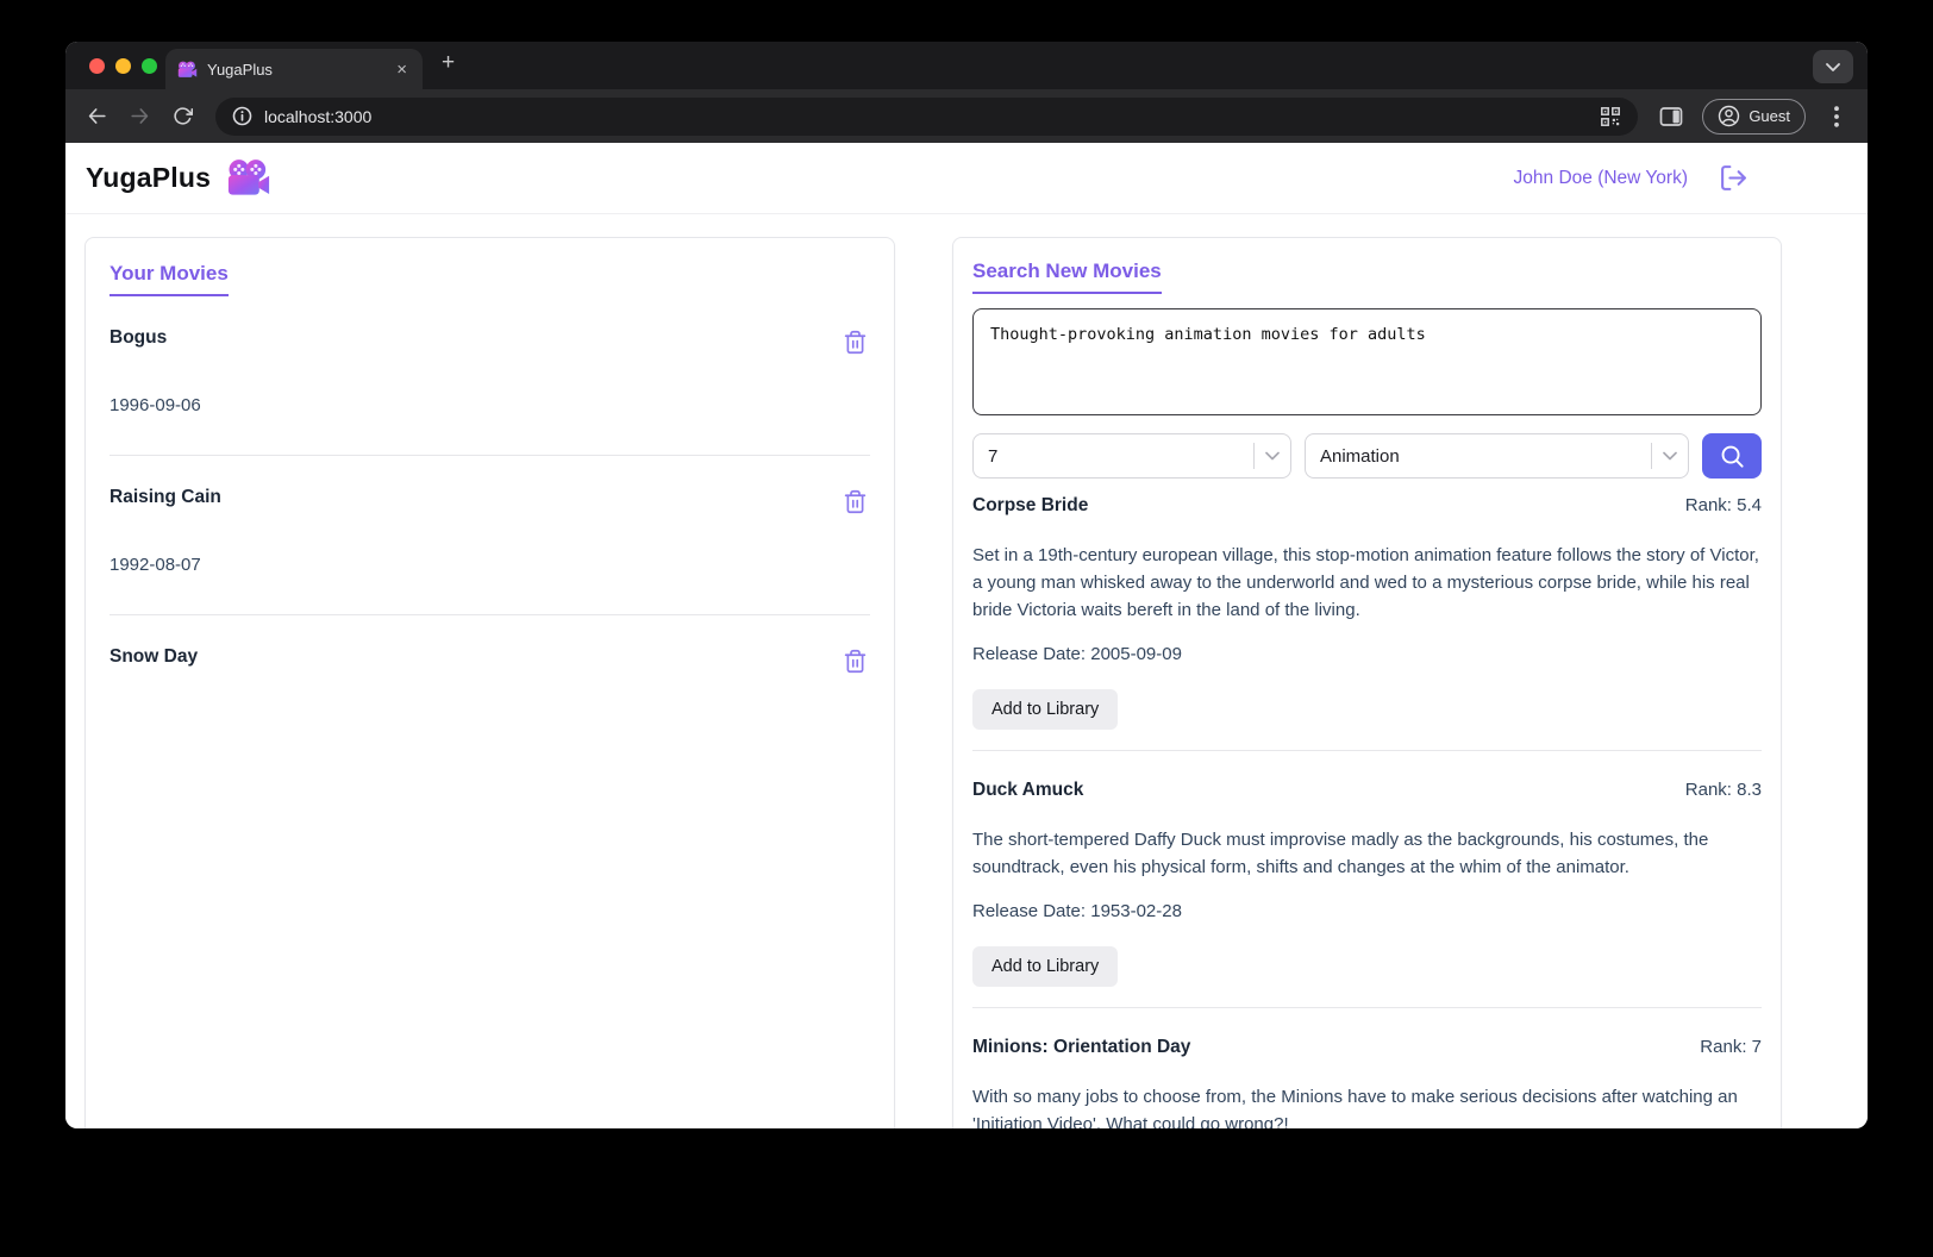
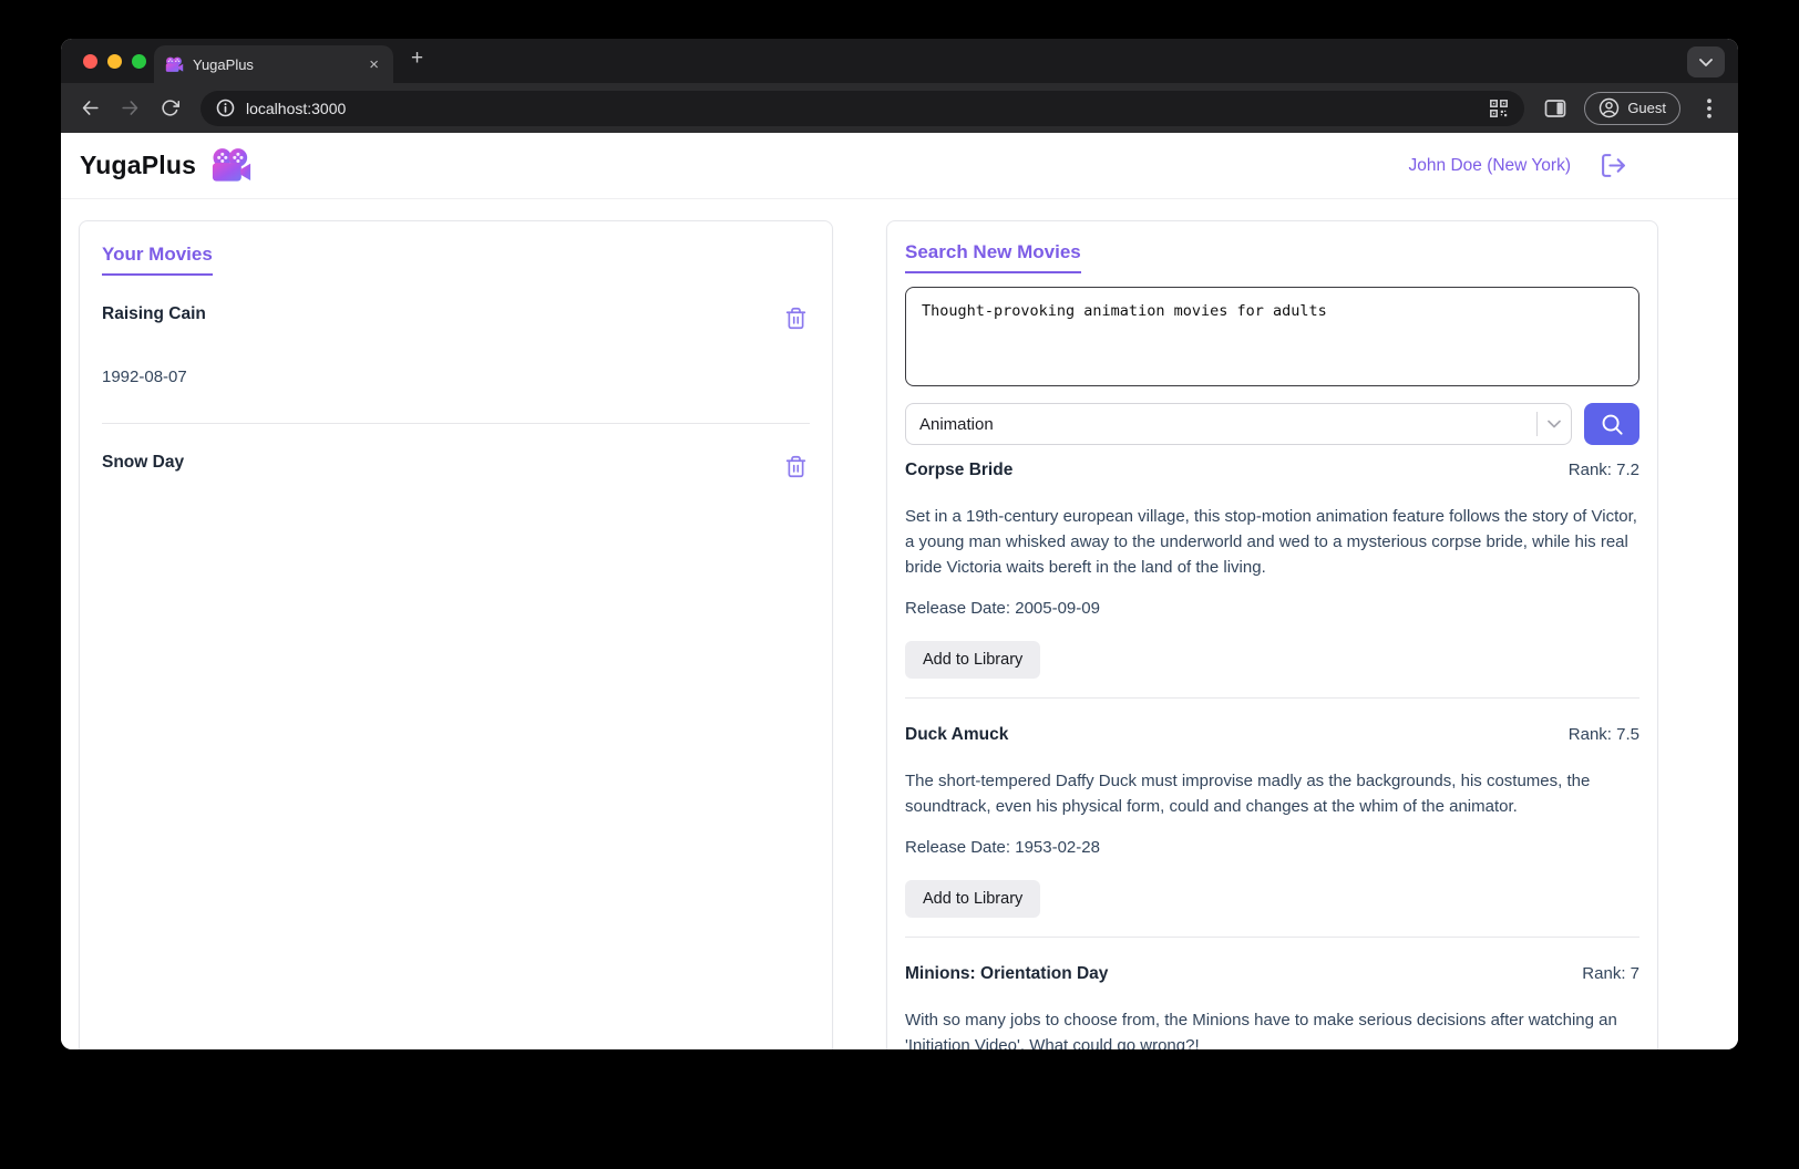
  YugaPlus
  ×
  +
  localhost:3000
  Guest
  YugaPlus
  John Doe (New York)
  Your Movies
- Bogus
- 1996-09-06
  Raising Cain
  1992-08-07
  Snow Day
  Search New Movies Thought-provoking animation movies for adults
- 7
  Animation
  Corpse Bride
- Rank: 5.4
+ Rank: 7.2
  Set in a 19th-century european village, this stop-motion animation feature follows the story of Victor, a young man whisked away to the underworld and wed to a mysterious corpse bride, while his real bride Victoria waits bereft in the land of the living.
  Release Date: 2005-09-09
  Add to Library
  Duck Amuck
- Rank: 8.3
+ Rank: 7.5
- The short-tempered Daffy Duck must improvise madly as the backgrounds, his costumes, the soundtrack, even his physical form, shifts and changes at the whim of the animator.
+ The short-tempered Daffy Duck must improvise madly as the backgrounds, his costumes, the soundtrack, even his physical form, could and changes at the whim of the animator.
  Release Date: 1953-02-28
  Add to Library
  Minions: Orientation Day
  Rank: 7
  With so many jobs to choose from, the Minions have to make serious decisions after watching an 'Initiation Video'. What could go wrong?!
